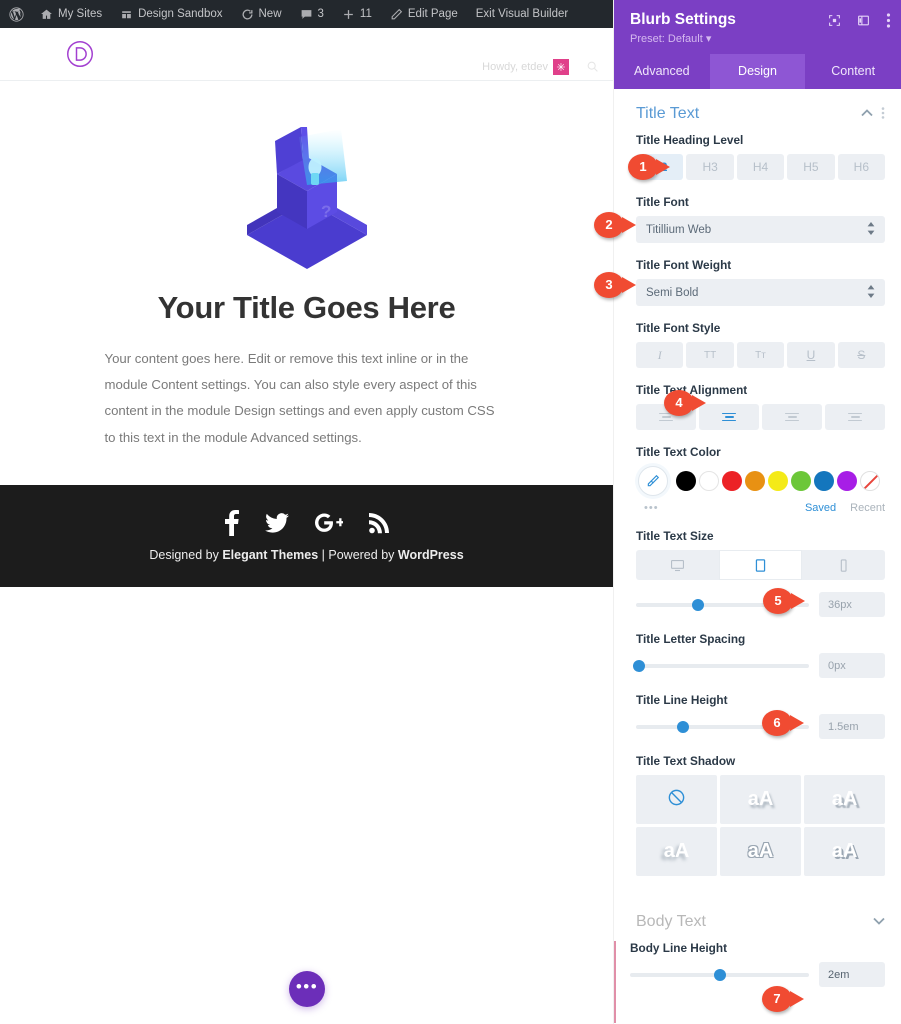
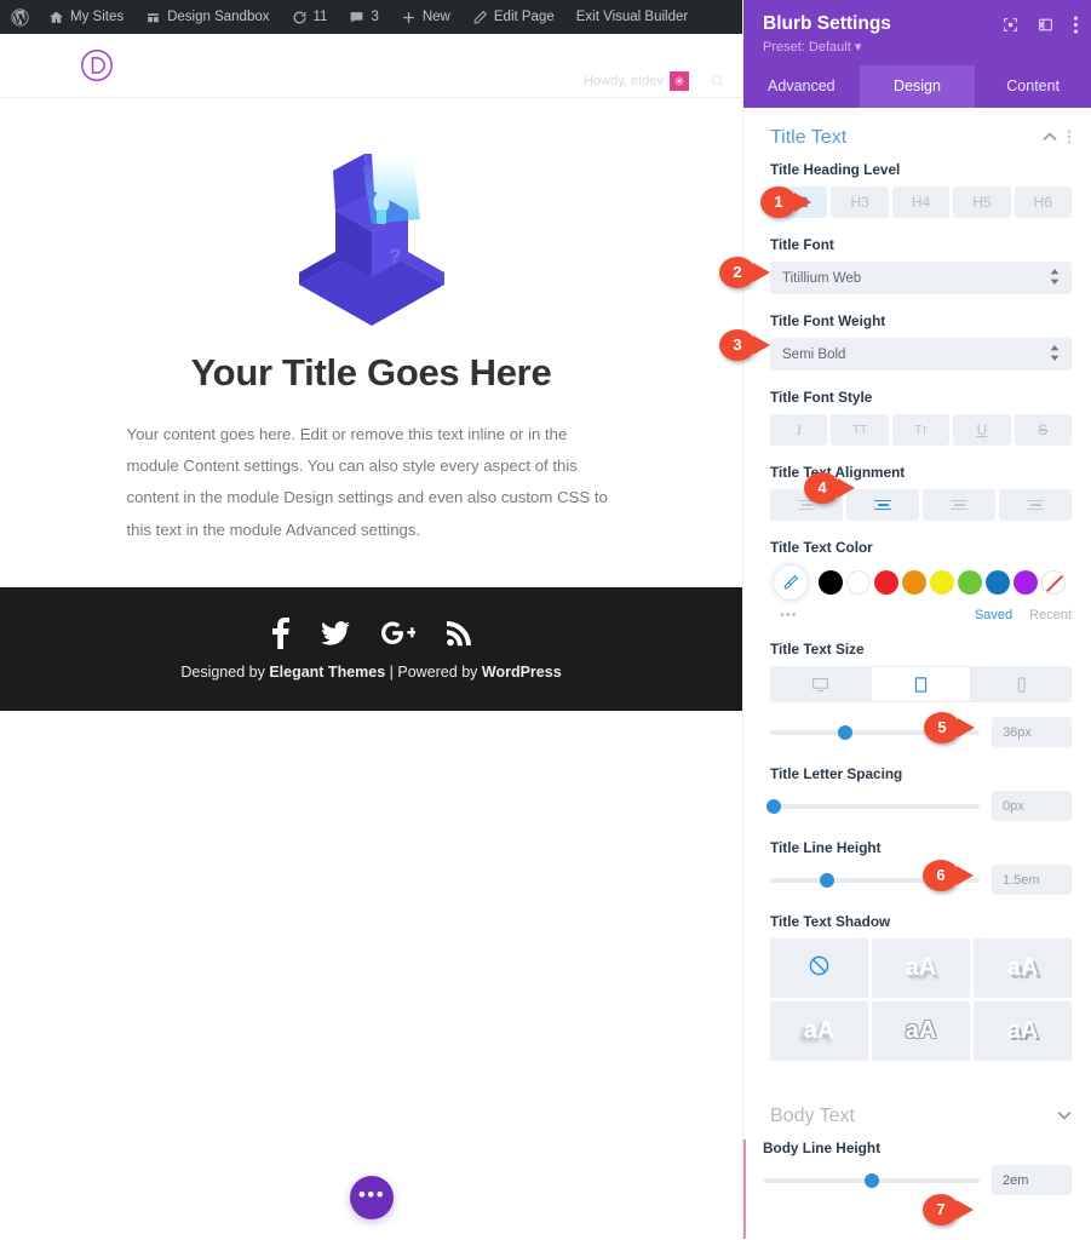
  My Sites
  Design Sandbox
- New
+ 11
  3
- 11
+ New
  Edit Page
  Exit Visual Builder
  Howdy, etdev
  ✳
  ?
  Your Title Goes Here
- Your content goes here. Edit or remove this text inline or in the module Content settings. You can also style every aspect of this content in the module Design settings and even apply custom CSS to this text in the module Advanced settings.
+ Your content goes here. Edit or remove this text inline or in the module Content settings. You can also style every aspect of this content in the module Design settings and even also custom CSS to this text in the module Advanced settings.
  Designed by Elegant Themes | Powered by WordPress
  •••
  Blurb Settings
  Preset: Default ▾
  Advanced
  Design
  Content
  Title Text
  Title Heading Level
  H3
  H4
  H5
  H6
  Title Font
  Titillium Web
  Title Font Weight
  Semi Bold
  Title Font Style
  I
  TT
  Tᴛ
  U
  S
  Title T Alignment
  Title Text Color
  •••
  Saved
  Recent
  Title Text Size
  36px
  Title Letter Spacing
  0px
  Title Line Height
  1.5em
  Title Text Shadow
  aA
  aA
  aA
  aA
  aA
  Body Text
  Body Line Height
  2em
  1
  2
  3
  4
  5
  6
  7
